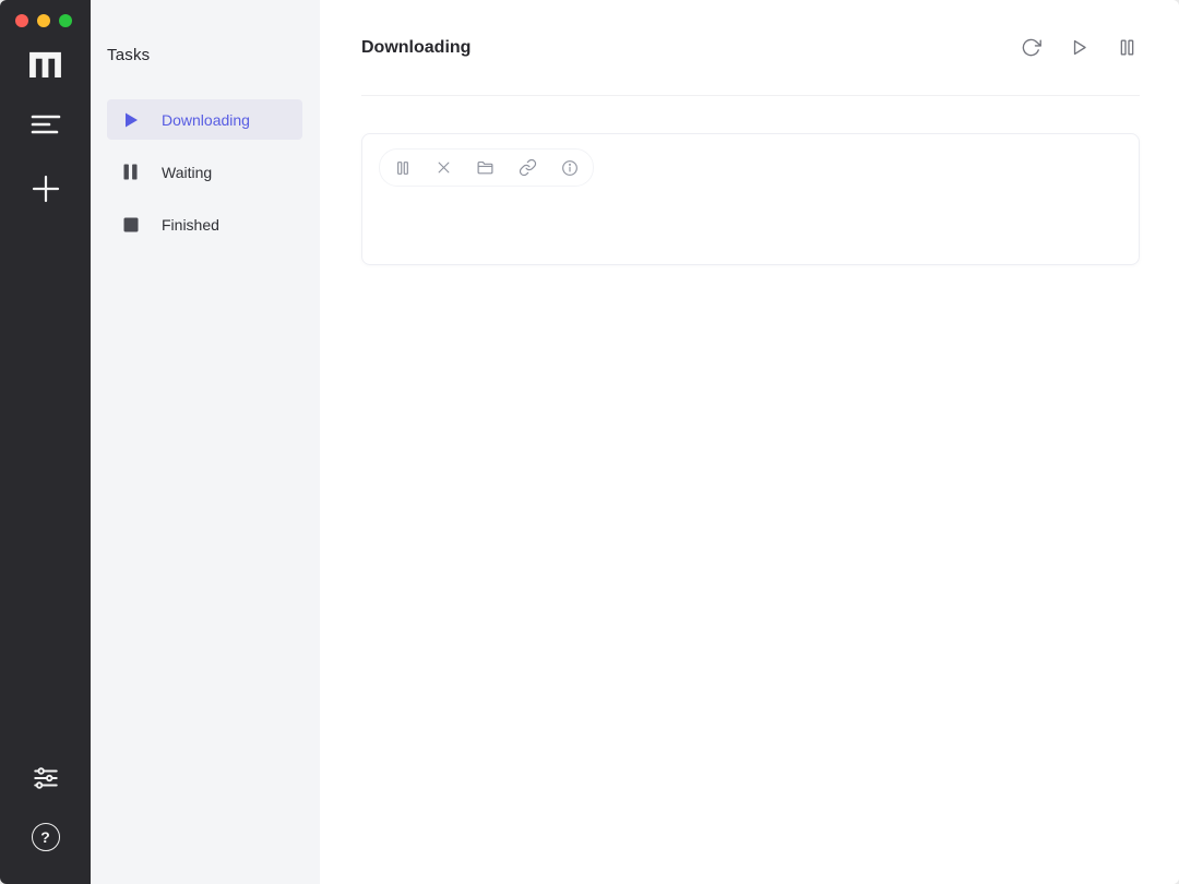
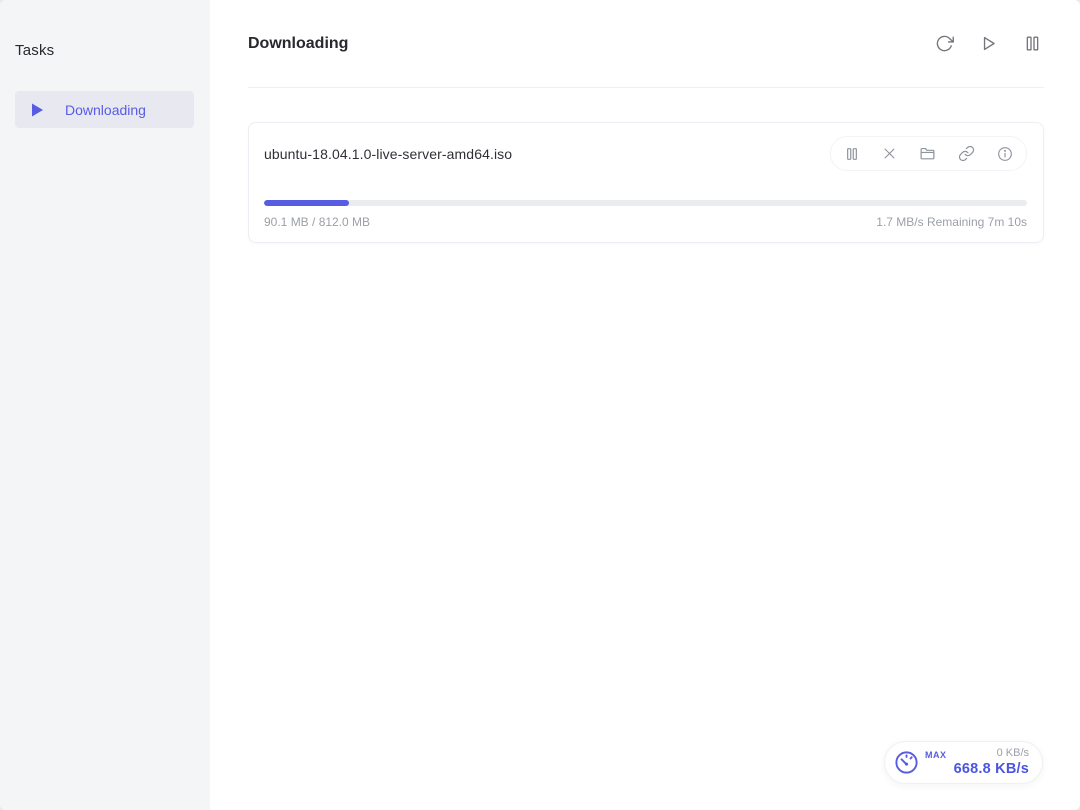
- ?
  Tasks
  Downloading
- Waiting
- Finished
  Downloading
+ ubuntu-18.04.1.0-live-server-amd64.iso
+ 90.1 MB / 812.0 MB
+ 1.7 MB/s Remaining 7m 10s
+ MAX
+ 0 KB/s
+ 668.8 KB/s
